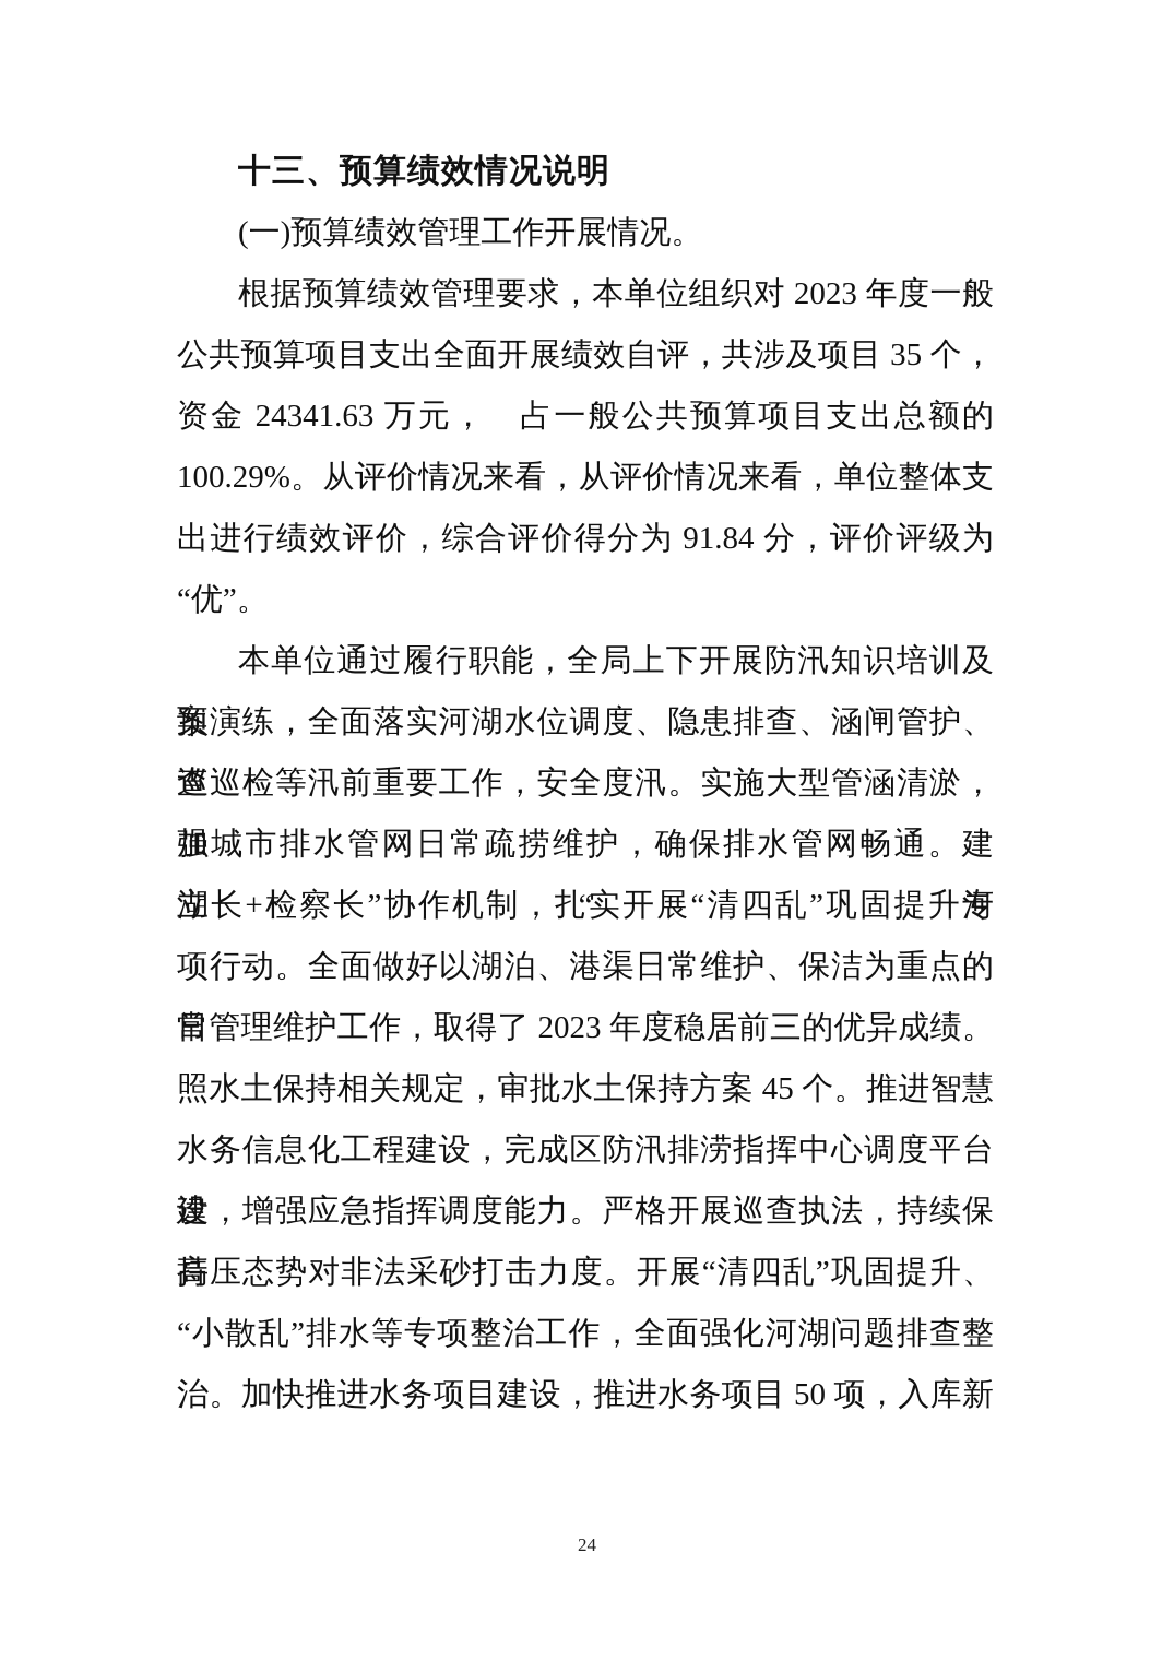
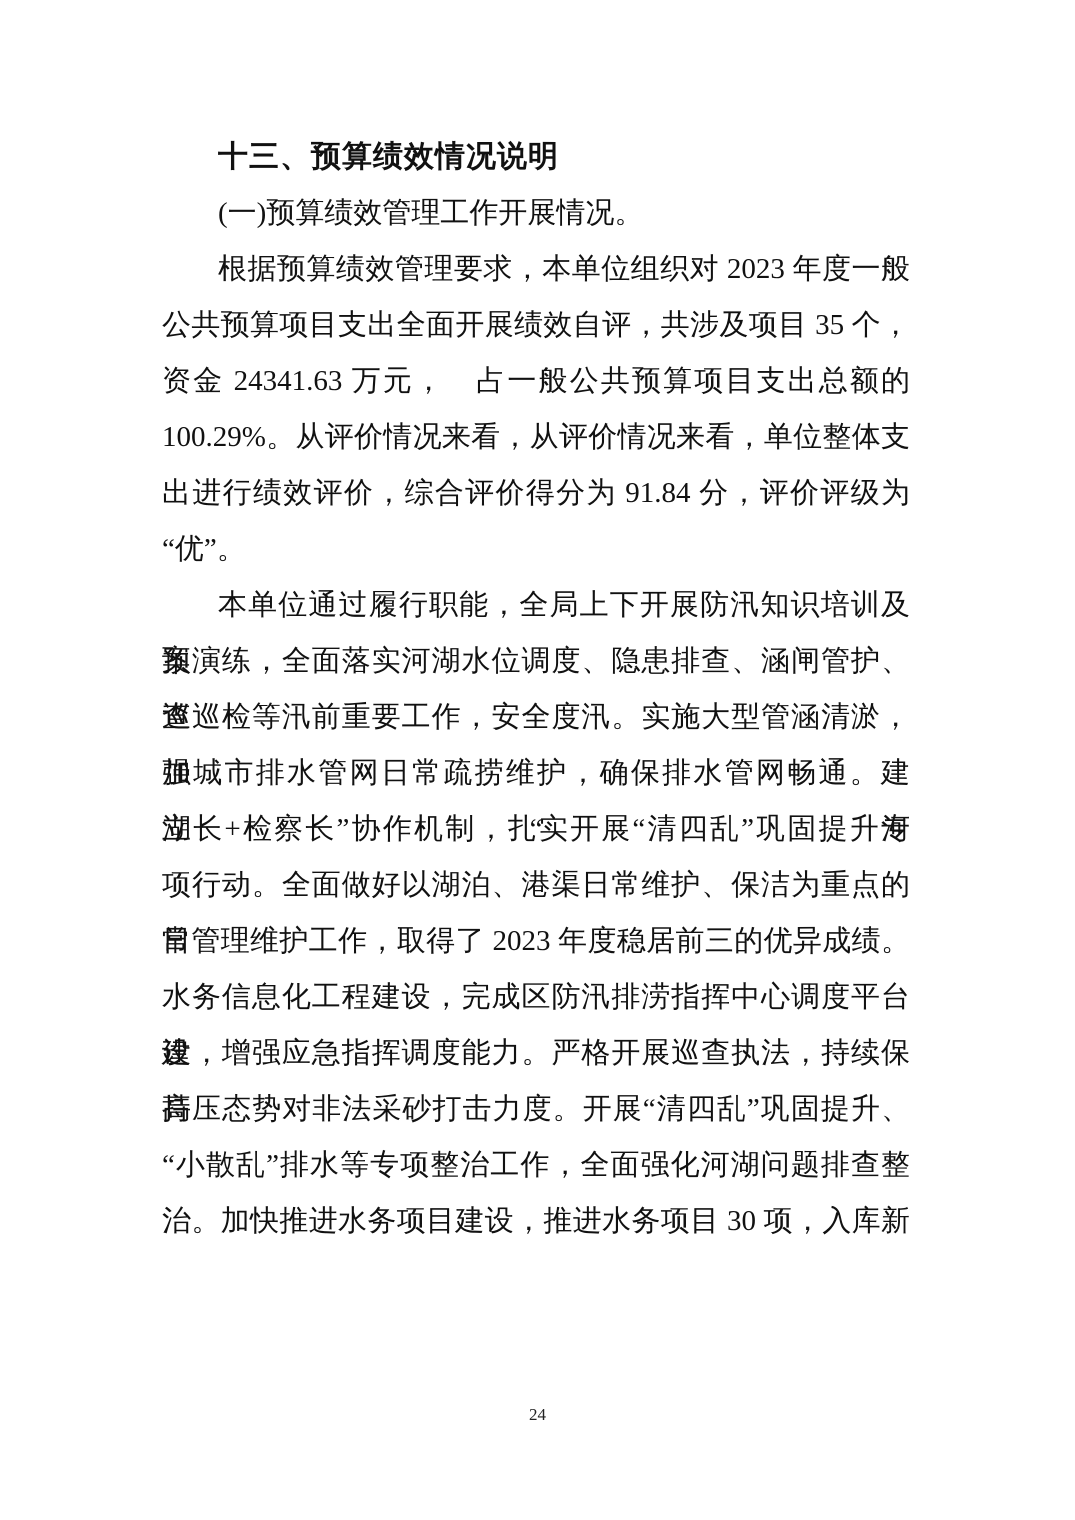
  十三、预算绩效情况说明
  (一)预算绩效管理工作开展情况。
  根据预算绩效管理要求，本单位组织对 2023 年度一般
  公共预算项目支出全面开展绩效自评，共涉及项目 35 个，
  资金 24341.63 万元， 占一般公共预算项目支出总额的
  100.29%。从评价情况来看，从评价情况来看，单位整体支
  出进行绩效评价，综合评价得分为 91.84 分，评价评级为
  “优”。
  本单位通过履行职能，全局上下开展防汛知识培训及预
  案演练，全面落实河湖水位调度、隐患排查、涵闸管护、巡
  查巡检等汛前重要工作，安全度汛。实施大型管涵清淤，加
  强城市排水管网日常疏捞维护，确保排水管网畅通。建立“河
  湖长+检察长”协作机制，扎实开展“清四乱”巩固提升专
  项行动。全面做好以湖泊、港渠日常维护、保洁为重点的日
  常管理维护工作，取得了 2023 年度稳居前三的优异成绩。
- 照水土保持相关规定，审批水土保持方案 45 个。推进智慧
  水务信息化工程建设，完成区防汛排涝指挥中心调度平台建
  设，增强应急指挥调度能力。严格开展巡查执法，持续保持
  高压态势对非法采砂打击力度。开展“清四乱”巩固提升、
  “小散乱”排水等专项整治工作，全面强化河湖问题排查整
- 治。加快推进水务项目建设，推进水务项目 50 项，入库新
+ 治。加快推进水务项目建设，推进水务项目 30 项，入库新
  24
